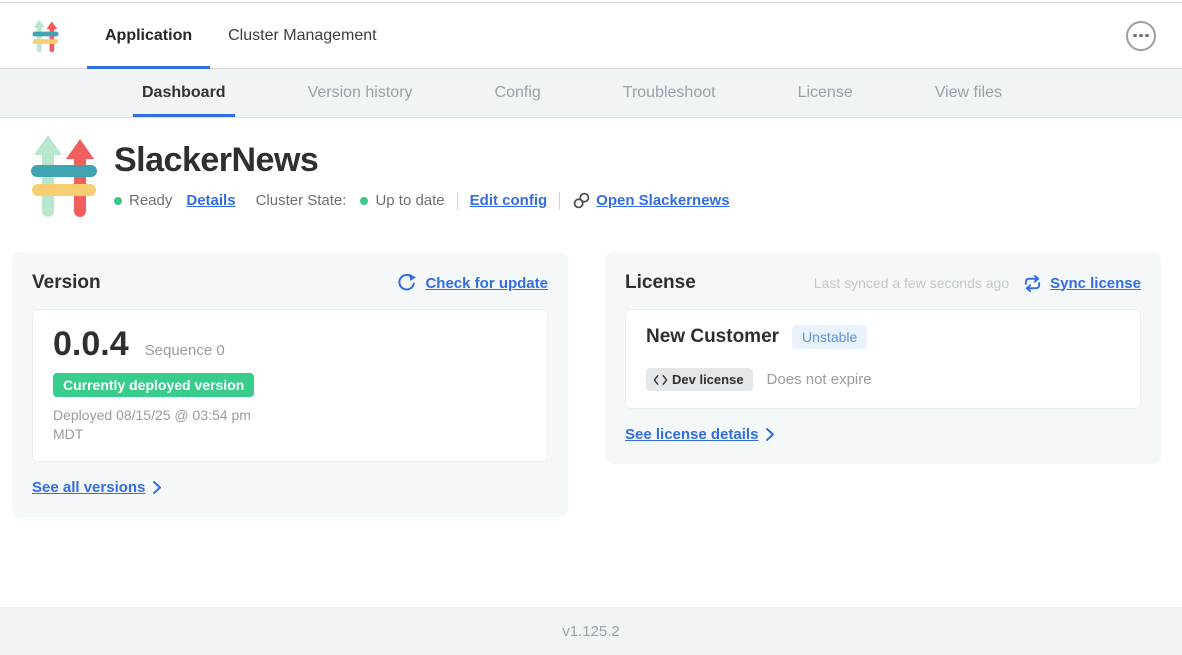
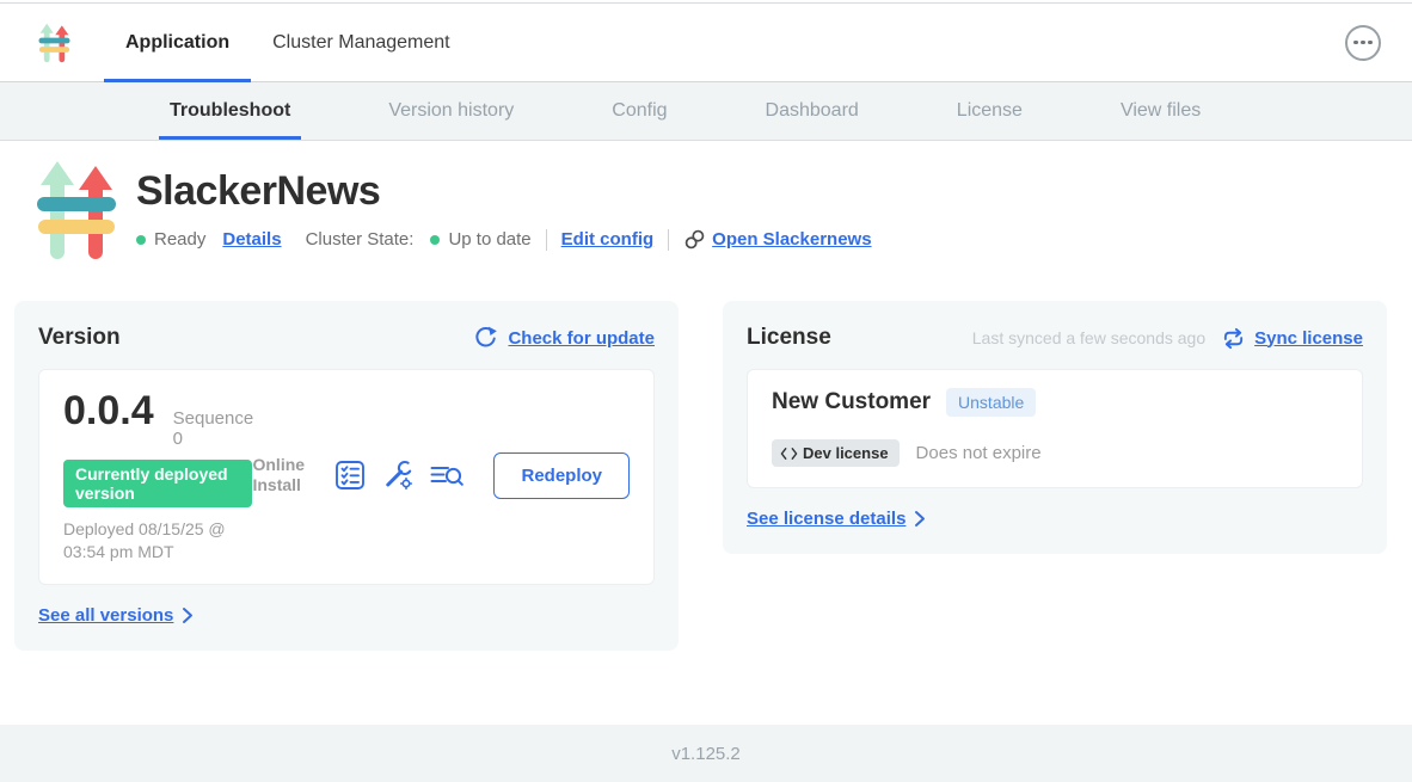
  Application
  Cluster Management
- Dashboard
+ Troubleshoot
  Version history
  Config
- Troubleshoot
+ Dashboard
  License
  View files
  SlackerNews
  Ready
  Details
  Cluster State:
  Up to date
  Edit config
  Open Slackernews
  Version
  Check for update
  0.0.4
  Sequence 0
  Currently deployed version
  Deployed 08/15/25 @ 03:54 pm MDT
+ Online Install
+ Redeploy
  See all versions
  License
  Last synced a few seconds ago
  Sync license
  New Customer
  Unstable
  Dev license
  Does not expire
  See license details
  v1.125.2
